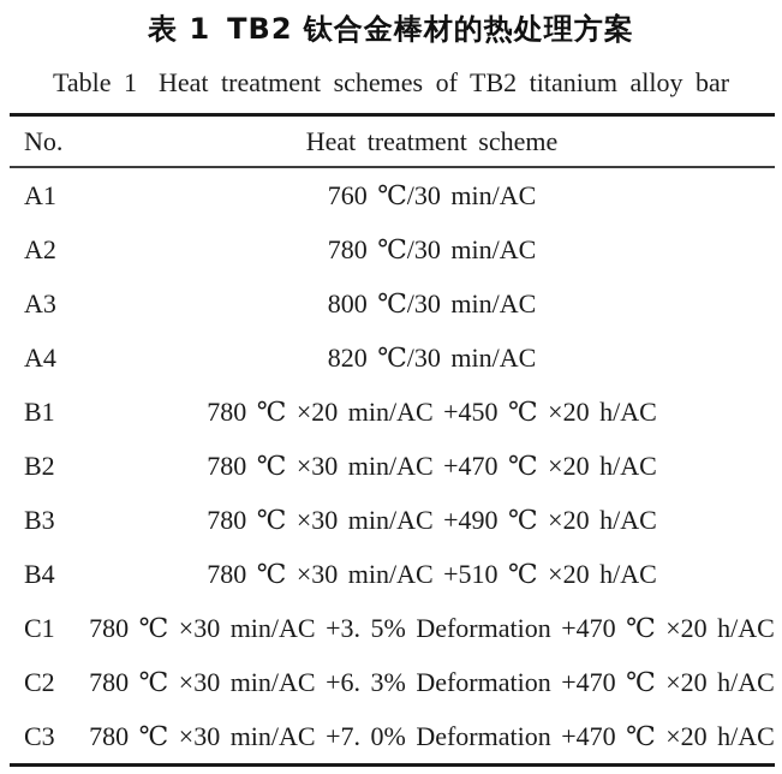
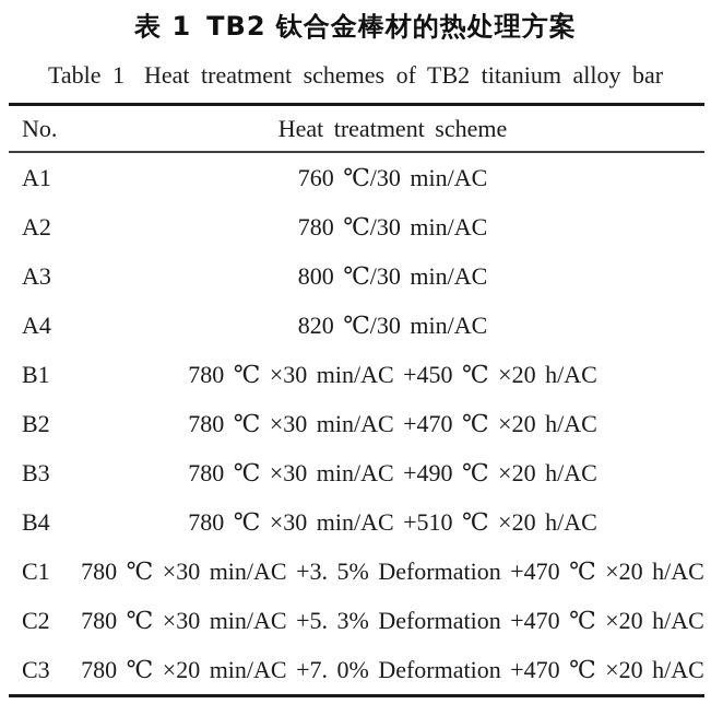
  表 1 TB2 钛合金棒材的热处理方案
  Table 1 Heat treatment schemes of TB2 titanium alloy bar
  No.
  Heat treatment scheme
  A1
  760 ℃/30 min/AC
  A2
  780 ℃/30 min/AC
  A3
  800 ℃/30 min/AC
  A4
  820 ℃/30 min/AC
  B1
- 780 ℃ ×20 min/AC +450 ℃ ×20 h/AC
+ 780 ℃ ×30 min/AC +450 ℃ ×20 h/AC
  B2
  780 ℃ ×30 min/AC +470 ℃ ×20 h/AC
  B3
  780 ℃ ×30 min/AC +490 ℃ ×20 h/AC
  B4
  780 ℃ ×30 min/AC +510 ℃ ×20 h/AC
  C1
  780 ℃ ×30 min/AC +3. 5% Deformation +470 ℃ ×20 h/AC
  C2
- 780 ℃ ×30 min/AC +6. 3% Deformation +470 ℃ ×20 h/AC
+ 780 ℃ ×30 min/AC +5. 3% Deformation +470 ℃ ×20 h/AC
  C3
- 780 ℃ ×30 min/AC +7. 0% Deformation +470 ℃ ×20 h/AC
+ 780 ℃ ×20 min/AC +7. 0% Deformation +470 ℃ ×20 h/AC
